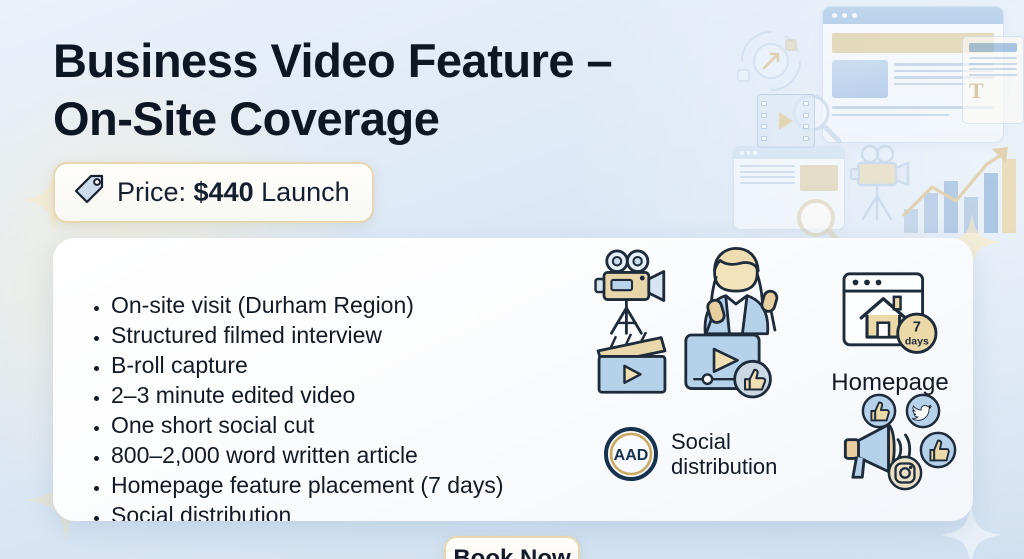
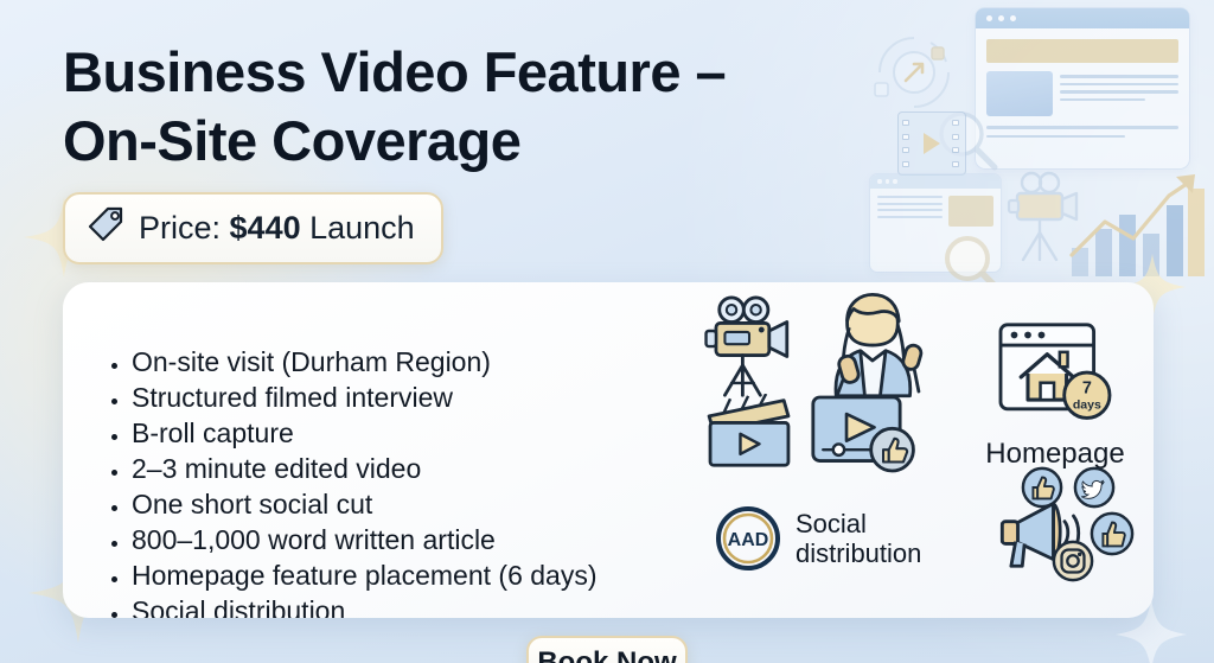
- T
  Business Video Feature –
  On-Site Coverage
  Price: $440 Launch
  On-site visit (Durham Region)
  Structured filmed interview
  B-roll capture
  2–3 minute edited video
  One short social cut
- 800–2,000 word written article
+ 800–1,000 word written article
- Homepage feature placement (7 days)
+ Homepage feature placement (6 days)
  Social distribution
  AAD
  Social
  distribution
  7
  days
  Homepage
